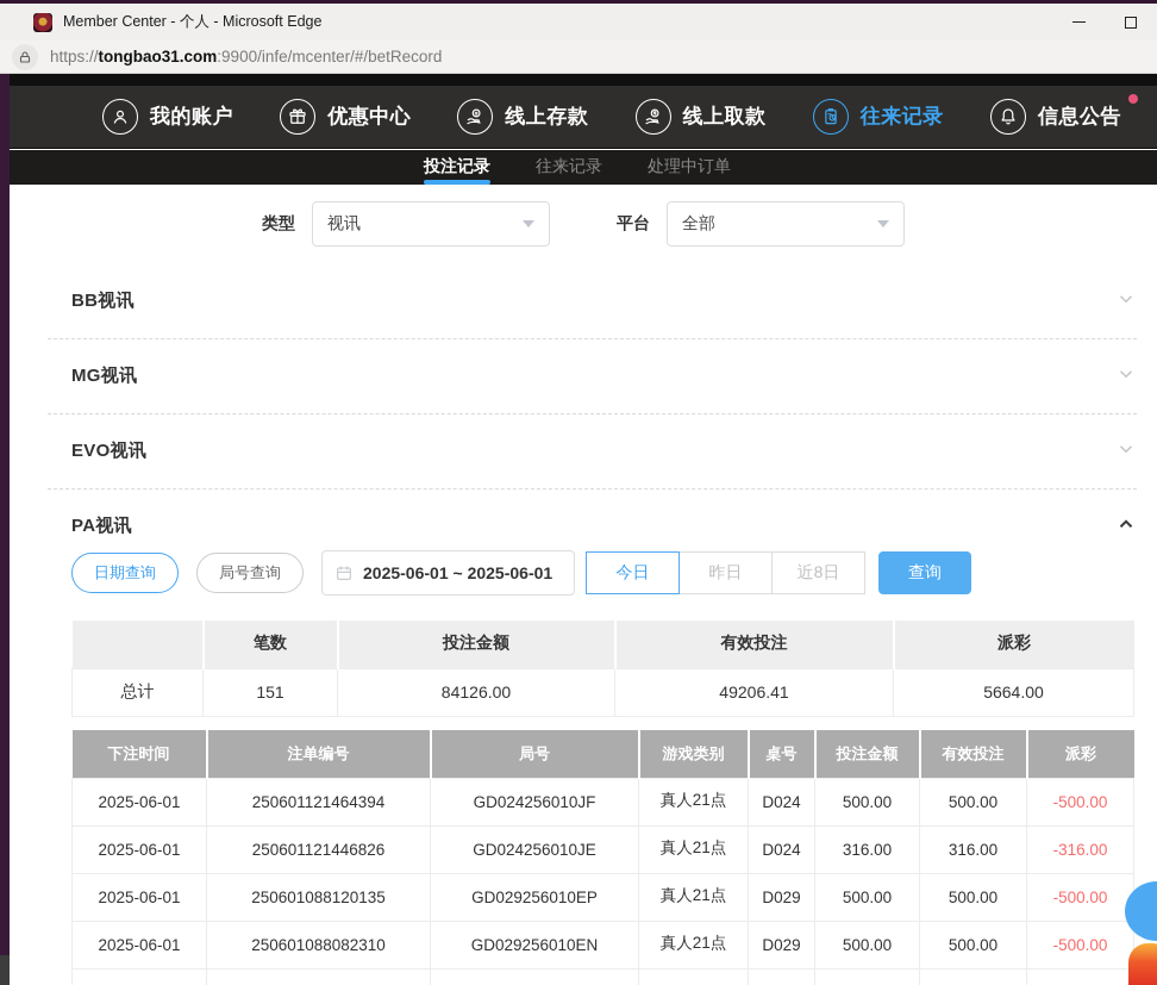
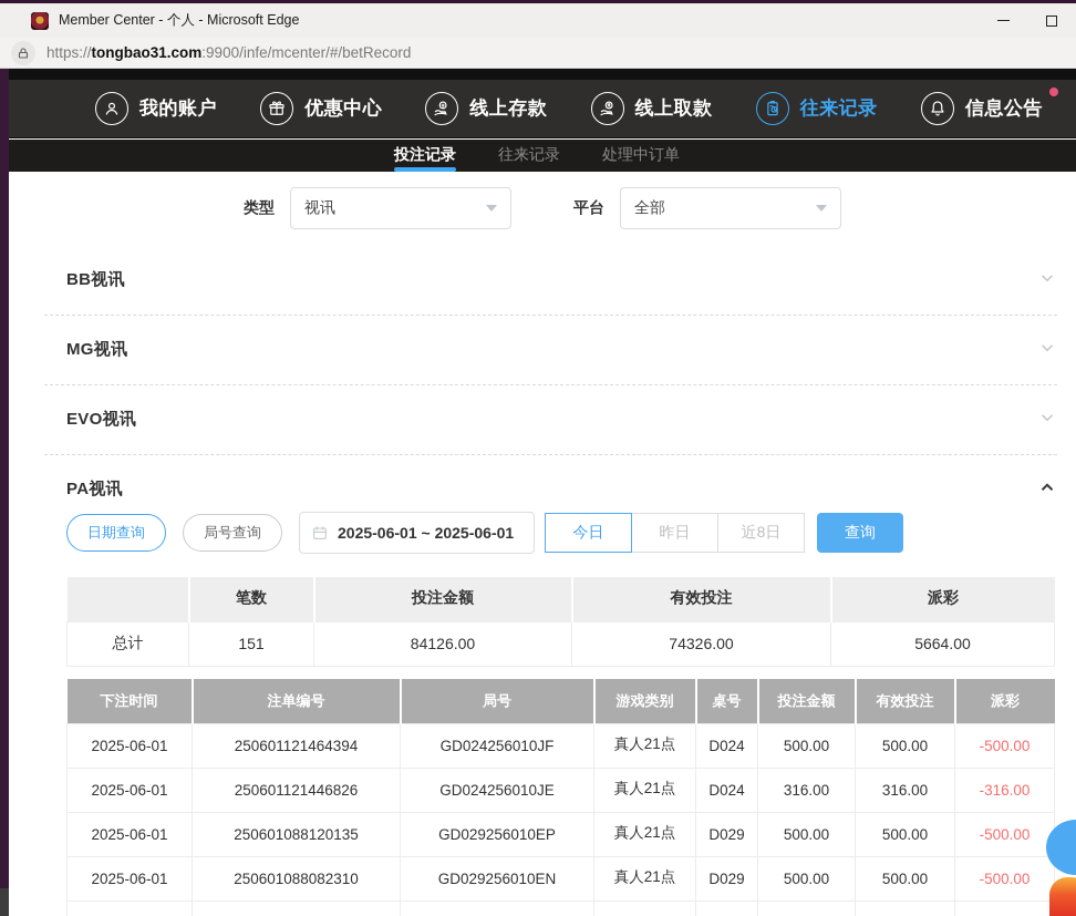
  Member Center - 个人 - Microsoft Edge
  https://tongbao31.com:9900/infe/mcenter/#/betRecord
  我的账户
  优惠中心
  线上存款
  线上取款
  往来记录
  信息公告
  投注记录
  往来记录
  处理中订单
  类型
  视讯
  平台
  全部
  BB视讯
  MG视讯
  EVO视讯
  PA视讯
  日期查询
  局号查询
  2025-06-01 ~ 2025-06-01
  今日
  昨日
  近8日
  查询
  	笔数	投注金额	有效投注	派彩
- 总计	151	84126.00	49206.41	5664.00
+ 总计	151	84126.00	74326.00	5664.00
  下注时间	注单编号	局号	游戏类别	桌号	投注金额	有效投注	派彩
  2025-06-01	250601121464394	GD024256010JF	真人21点	D024	500.00	500.00	-500.00
  2025-06-01	250601121446826	GD024256010JE	真人21点	D024	316.00	316.00	-316.00
  2025-06-01	250601088120135	GD029256010EP	真人21点	D029	500.00	500.00	-500.00
  2025-06-01	250601088082310	GD029256010EN	真人21点	D029	500.00	500.00	-500.00
